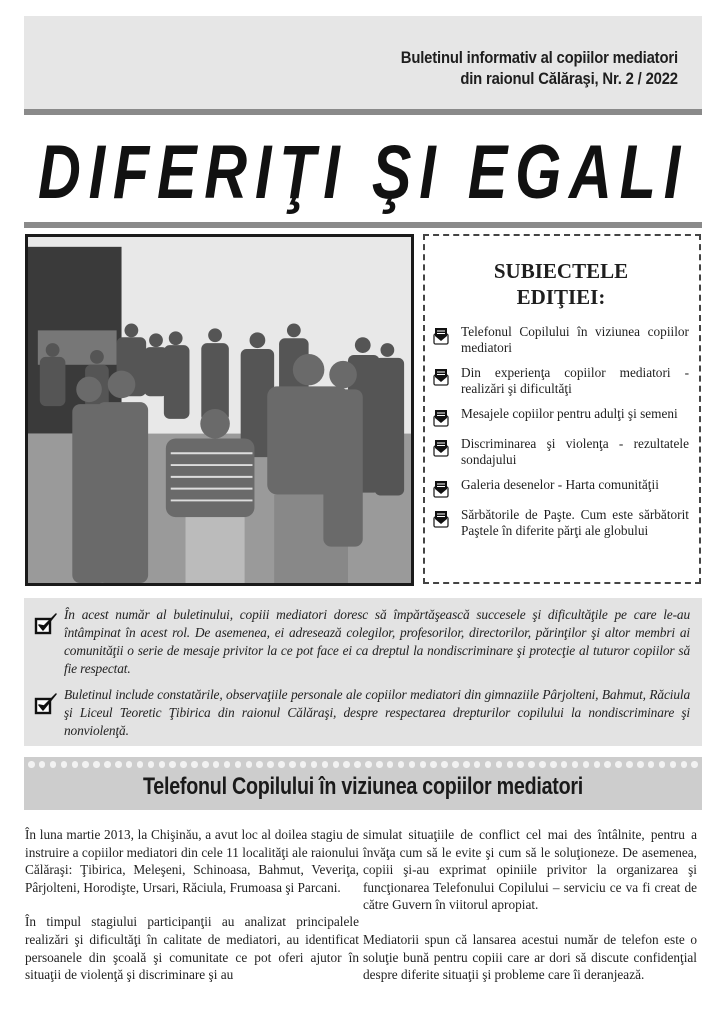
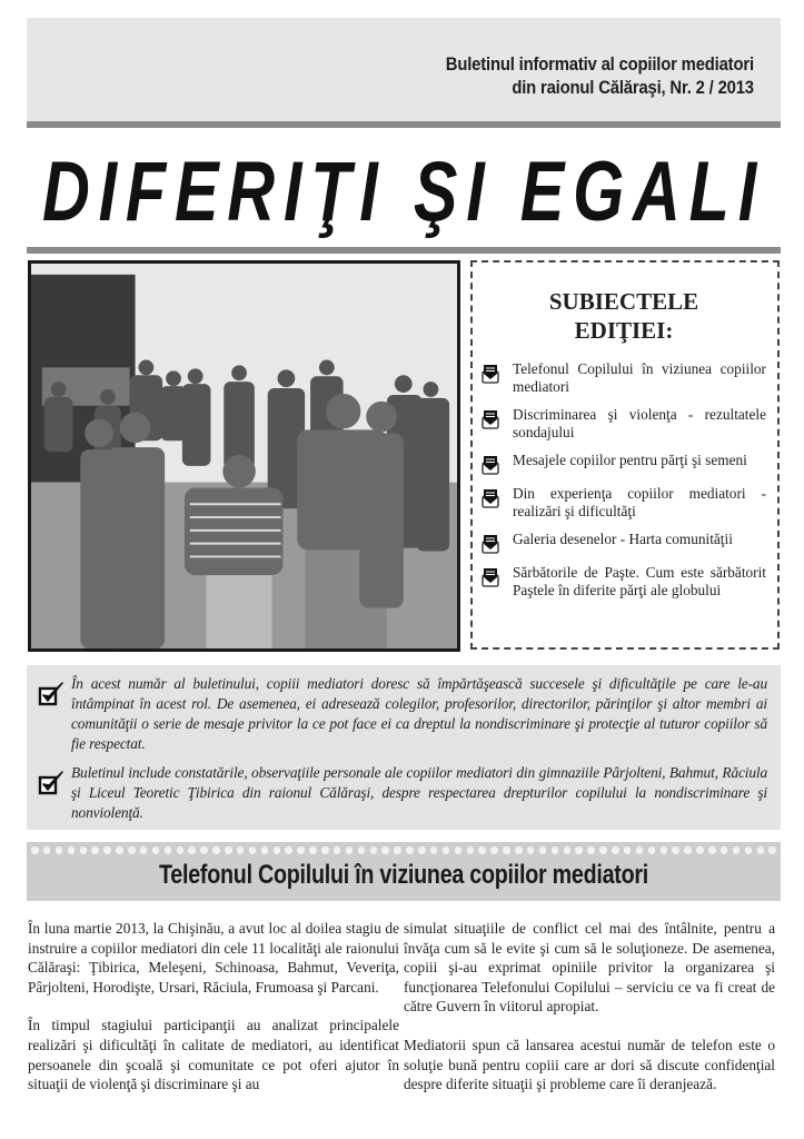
  Buletinul informativ al copiilor mediatori
- din raionul Călăraşi, Nr. 2 / 2022
+ din raionul Călăraşi, Nr. 2 / 2013
  DIFERIŢI ŞI EGALI
  SUBIECTELE
  EDIŢIEI:
  Telefonul Copilului în viziunea copiilor mediatori
- Din experienţa copiilor mediatori - realizări şi dificultăţi
+ Discriminarea şi violenţa - rezultatele sondajului
- Mesajele copiilor pentru adulţi şi semeni
+ Mesajele copiilor pentru părţi şi semeni
- Discriminarea şi violenţa - rezultatele sondajului
+ Din experienţa copiilor mediatori - realizări şi dificultăţi
  Galeria desenelor - Harta comunităţii
  Sărbătorile de Paşte. Cum este sărbătorit Paştele în diferite părţi ale globului
  În acest număr al buletinului, copiii mediatori doresc să împărtăşească succesele şi dificultăţile pe care le-au întâmpinat în acest rol. De asemenea, ei adresează colegilor, profesorilor, directorilor, părinţilor şi altor membri ai comunităţii o serie de mesaje privitor la ce pot face ei ca dreptul la nondiscriminare şi protecţie al tuturor copiilor să fie respectat.
  Buletinul include constatările, observaţiile personale ale copiilor mediatori din gimnaziile Pârjolteni, Bahmut, Răciula şi Liceul Teoretic Ţibirica din raionul Călăraşi, despre respectarea drepturilor copilului la nondiscriminare şi nonviolenţă.
  Telefonul Copilului în viziunea copiilor mediatori
  În luna martie 2013, la Chişinău, a avut loc al doilea stagiu de instruire a copiilor mediatori din cele 11 localităţi ale raionului Călăraşi: Ţibirica, Meleşeni, Schinoasa, Bahmut, Veveriţa, Pârjolteni, Horodişte, Ursari, Răciula, Frumoasa şi Parcani.
  În timpul stagiului participanţii au analizat principalele realizări şi dificultăţi în calitate de mediatori, au identificat persoanele din şcoală şi comunitate ce pot oferi ajutor în situaţii de violenţă şi discriminare şi au
  simulat situaţiile de conflict cel mai des întâlnite, pentru a învăţa cum să le evite şi cum să le soluţioneze. De asemenea, copiii şi-au exprimat opiniile privitor la organizarea şi funcţionarea Telefonului Copilului – serviciu ce va fi creat de către Guvern în viitorul apropiat.
  Mediatorii spun că lansarea acestui număr de telefon este o soluţie bună pentru copiii care ar dori să discute confidenţial despre diferite situaţii şi probleme care îi deranjează.
